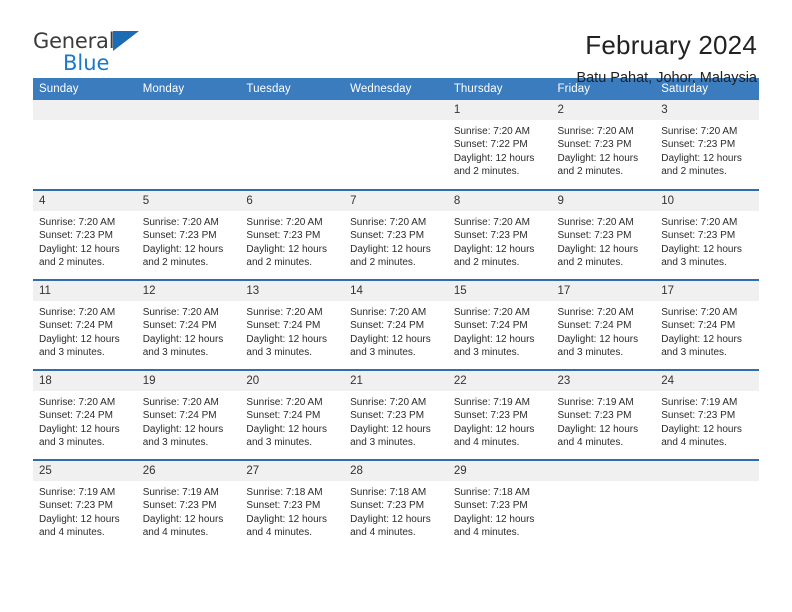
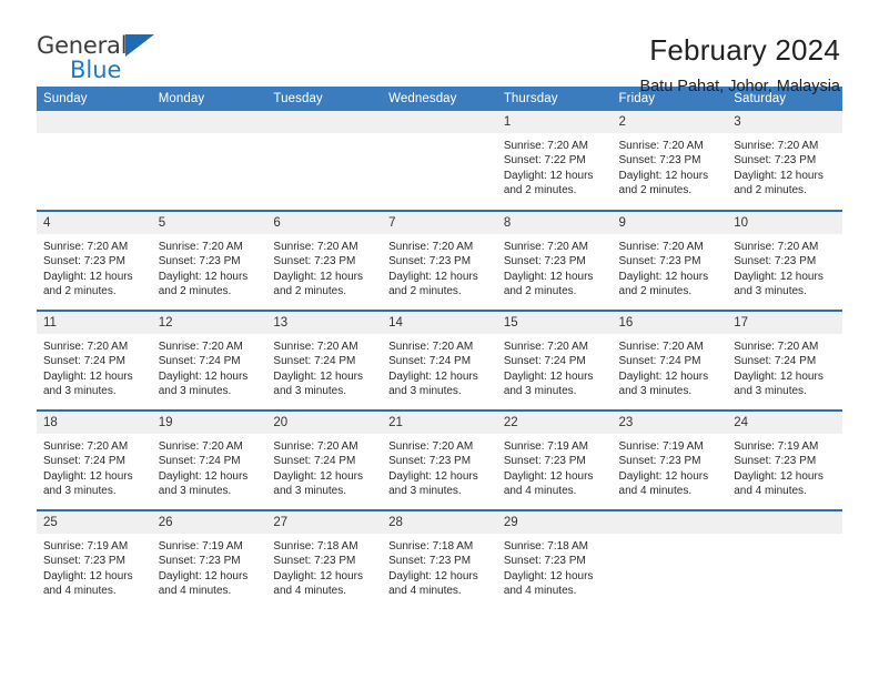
  General
  Blue
  February 2024
  Batu Pahat, Johor, Malaysia
  Sunday	Monday	Tuesday	Wednesday	Thursday	Friday	Saturday
  				1Sunrise: 7:20 AMSunset: 7:22 PMDaylight: 12 hoursand 2 minutes.	2Sunrise: 7:20 AMSunset: 7:23 PMDaylight: 12 hoursand 2 minutes.	3Sunrise: 7:20 AMSunset: 7:23 PMDaylight: 12 hoursand 2 minutes.
  4Sunrise: 7:20 AMSunset: 7:23 PMDaylight: 12 hoursand 2 minutes.	5Sunrise: 7:20 AMSunset: 7:23 PMDaylight: 12 hoursand 2 minutes.	6Sunrise: 7:20 AMSunset: 7:23 PMDaylight: 12 hoursand 2 minutes.	7Sunrise: 7:20 AMSunset: 7:23 PMDaylight: 12 hoursand 2 minutes.	8Sunrise: 7:20 AMSunset: 7:23 PMDaylight: 12 hoursand 2 minutes.	9Sunrise: 7:20 AMSunset: 7:23 PMDaylight: 12 hoursand 2 minutes.	10Sunrise: 7:20 AMSunset: 7:23 PMDaylight: 12 hoursand 3 minutes.
- 11Sunrise: 7:20 AMSunset: 7:24 PMDaylight: 12 hoursand 3 minutes.	12Sunrise: 7:20 AMSunset: 7:24 PMDaylight: 12 hoursand 3 minutes.	13Sunrise: 7:20 AMSunset: 7:24 PMDaylight: 12 hoursand 3 minutes.	14Sunrise: 7:20 AMSunset: 7:24 PMDaylight: 12 hoursand 3 minutes.	15Sunrise: 7:20 AMSunset: 7:24 PMDaylight: 12 hoursand 3 minutes.	17Sunrise: 7:20 AMSunset: 7:24 PMDaylight: 12 hoursand 3 minutes.	17Sunrise: 7:20 AMSunset: 7:24 PMDaylight: 12 hoursand 3 minutes.
+ 11Sunrise: 7:20 AMSunset: 7:24 PMDaylight: 12 hoursand 3 minutes.	12Sunrise: 7:20 AMSunset: 7:24 PMDaylight: 12 hoursand 3 minutes.	13Sunrise: 7:20 AMSunset: 7:24 PMDaylight: 12 hoursand 3 minutes.	14Sunrise: 7:20 AMSunset: 7:24 PMDaylight: 12 hoursand 3 minutes.	15Sunrise: 7:20 AMSunset: 7:24 PMDaylight: 12 hoursand 3 minutes.	16Sunrise: 7:20 AMSunset: 7:24 PMDaylight: 12 hoursand 3 minutes.	17Sunrise: 7:20 AMSunset: 7:24 PMDaylight: 12 hoursand 3 minutes.
  18Sunrise: 7:20 AMSunset: 7:24 PMDaylight: 12 hoursand 3 minutes.	19Sunrise: 7:20 AMSunset: 7:24 PMDaylight: 12 hoursand 3 minutes.	20Sunrise: 7:20 AMSunset: 7:24 PMDaylight: 12 hoursand 3 minutes.	21Sunrise: 7:20 AMSunset: 7:23 PMDaylight: 12 hoursand 3 minutes.	22Sunrise: 7:19 AMSunset: 7:23 PMDaylight: 12 hoursand 4 minutes.	23Sunrise: 7:19 AMSunset: 7:23 PMDaylight: 12 hoursand 4 minutes.	24Sunrise: 7:19 AMSunset: 7:23 PMDaylight: 12 hoursand 4 minutes.
  25Sunrise: 7:19 AMSunset: 7:23 PMDaylight: 12 hoursand 4 minutes.	26Sunrise: 7:19 AMSunset: 7:23 PMDaylight: 12 hoursand 4 minutes.	27Sunrise: 7:18 AMSunset: 7:23 PMDaylight: 12 hoursand 4 minutes.	28Sunrise: 7:18 AMSunset: 7:23 PMDaylight: 12 hoursand 4 minutes.	29Sunrise: 7:18 AMSunset: 7:23 PMDaylight: 12 hoursand 4 minutes.
